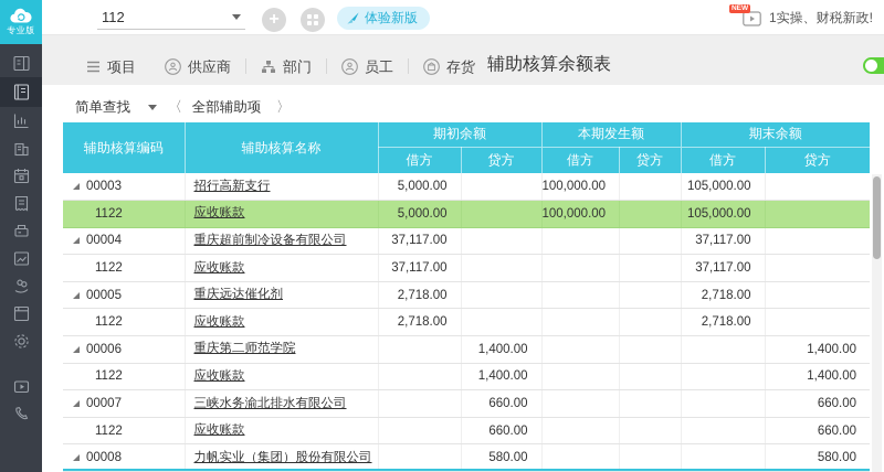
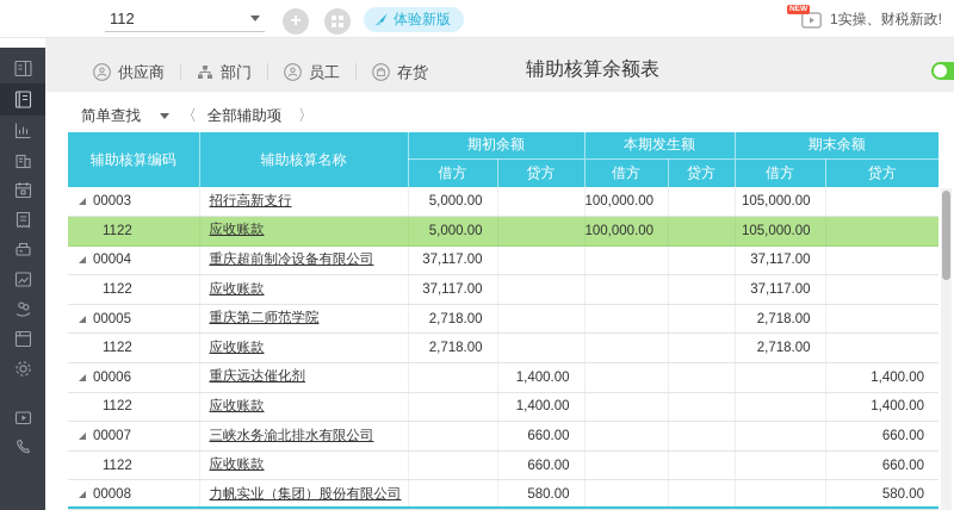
  112
  +
  体验新版
  1实操、财税新政!
- 专业版
- 项目
  供应商
  部门
  员工
  存货
  辅助核算余额表
  简单查找
  〈
  全部辅助项
  〉
  辅助核算编码	辅助核算名称	期初余额	本期发生额	期末余额
  借方	贷方	借方	贷方	借方	贷方
  00003	招行高新支行	5,000.00		100,000.00		105,000.00
  1122	应收账款	5,000.00		100,000.00		105,000.00
  00004	重庆超前制冷设备有限公司	37,117.00				37,117.00
  1122	应收账款	37,117.00				37,117.00
- 00005	重庆远达催化剂	2,718.00				2,718.00
+ 00005	重庆第二师范学院	2,718.00				2,718.00
  1122	应收账款	2,718.00				2,718.00
- 00006	重庆第二师范学院		1,400.00				1,400.00
+ 00006	重庆远达催化剂		1,400.00				1,400.00
  1122	应收账款		1,400.00				1,400.00
  00007	三峡水务渝北排水有限公司		660.00				660.00
  1122	应收账款		660.00				660.00
  00008	力帆实业（集团）股份有限公司		580.00				580.00
